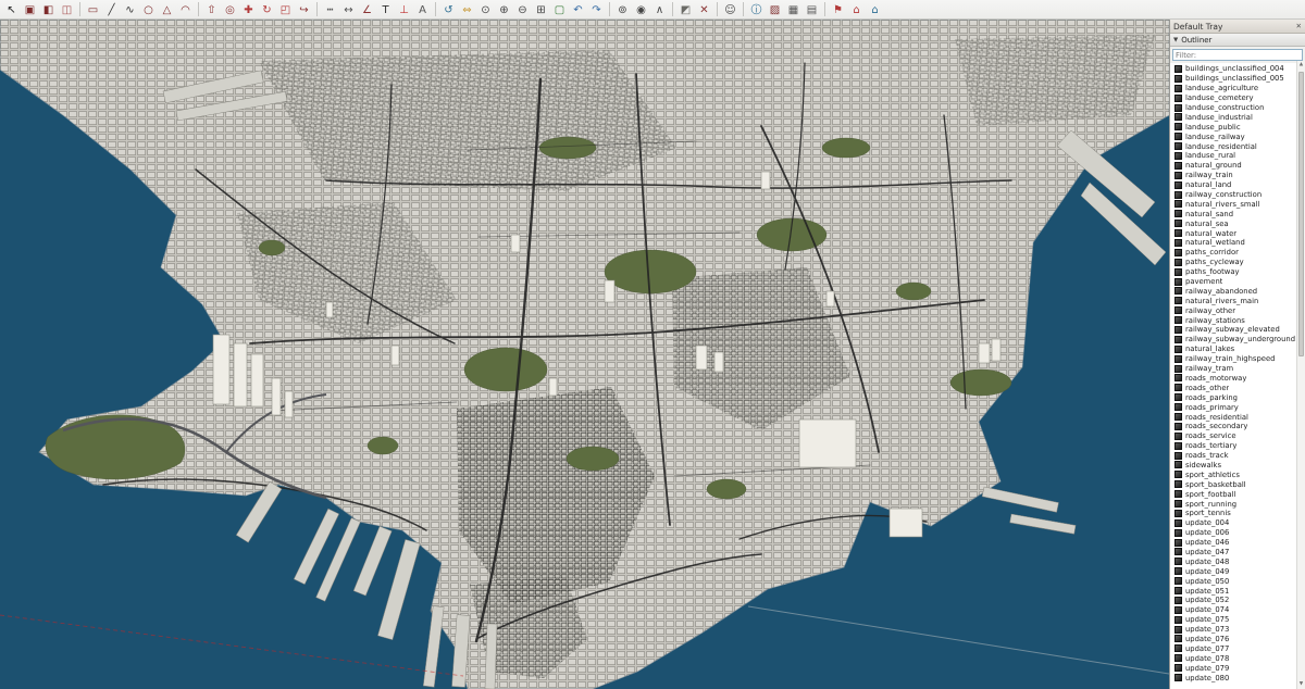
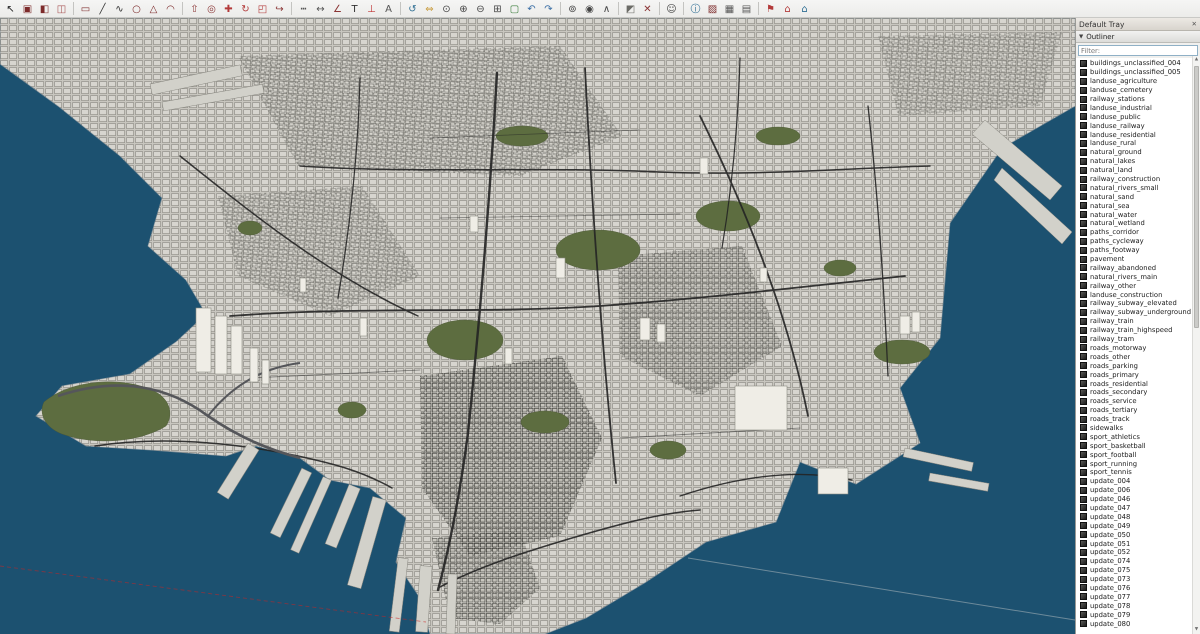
  ↖
  ▣
  ◧
  ◫
  ▭
  ╱
  ∿
  ○
  △
  ◠
  ⇧
  ◎
  ✚
  ↻
  ◰
  ↪
  ┅
  ↔
  ∠
  T
  ⊥
  A
  ↺
  ⇔
  ⊙
  ⊕
  ⊖
  ⊞
  ▢
  ↶
  ↷
  ⊚
  ◉
  ∧
  ◩
  ✕
  ☺
  ⓘ
  ▨
  ▦
  ▤
  ⚑
  ⌂
  ⌂
  Default Tray
  ✕
  Outliner
  Filter:
  buildings_unclassified_004
  buildings_unclassified_005
  landuse_agriculture
  landuse_cemetery
- landuse_construction
+ railway_stations
  landuse_industrial
  landuse_public
  landuse_residential
  landuse_rural
  natural_ground
- railway_train
+ natural_lakes
  natural_land
  railway_construction
  natural_rivers_small
  natural_sand
  natural_sea
  natural_water
  natural_wetland
  paths_corridor
  paths_cycleway
  paths_footway
  pavement
  railway_abandoned
  natural_rivers_main
  railway_other
- railway_stations
+ landuse_construction
  railway_subway_elevated
  railway_subway_underground
- natural_lakes
+ railway_train
  railway_train_highspeed
  railway_tram
  roads_motorway
  roads_other
  roads_parking
  roads_primary
  roads_residential
  roads_secondary
  roads_service
  roads_tertiary
  roads_track
  sidewalks
  sport_athletics
  sport_basketball
  sport_football
  sport_running
  sport_tennis
  update_004
  update_006
  update_046
  update_047
  update_048
  update_049
  update_050
  update_051
  update_052
  update_074
  update_075
  update_073
  update_076
  update_077
  update_078
  update_079
  update_080
